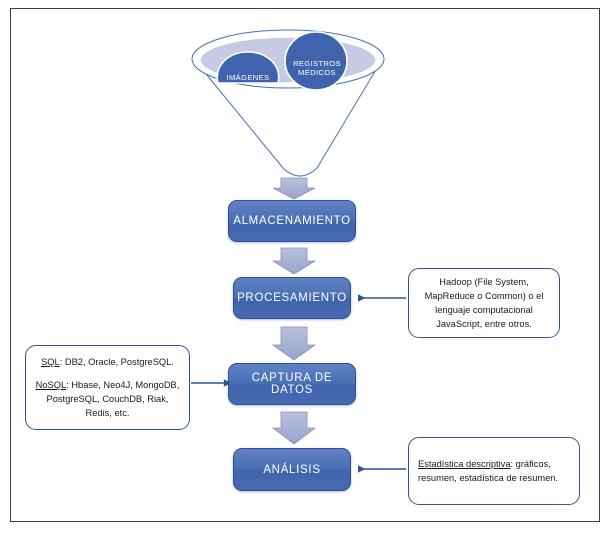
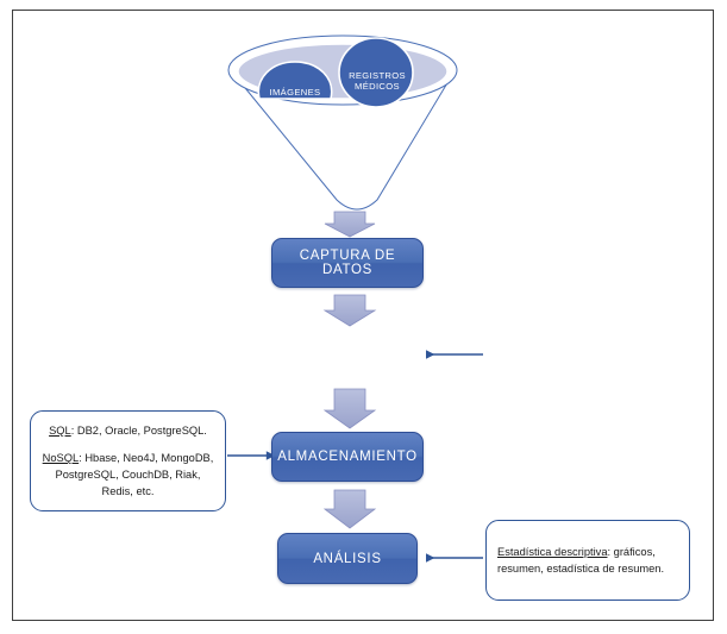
  IMÁGENES
  REGISTROS
  MÉDICOS
- ALMACENAMIENTO
+ CAPTURA DE DATOS
- PROCESAMIENTO
- CAPTURA DE DATOS
+ ALMACENAMIENTO
  ANÁLISIS
- Hadoop (File System, MapReduce o Common) o el lenguaje computacional JavaScript, entre otros.
  SQL: DB2, Oracle, PostgreSQL.
  NoSQL: Hbase, Neo4J, MongoDB, PostgreSQL, CouchDB, Riak, Redis, etc.
  Estadística descriptiva: gráficos, resumen, estadística de resumen.
